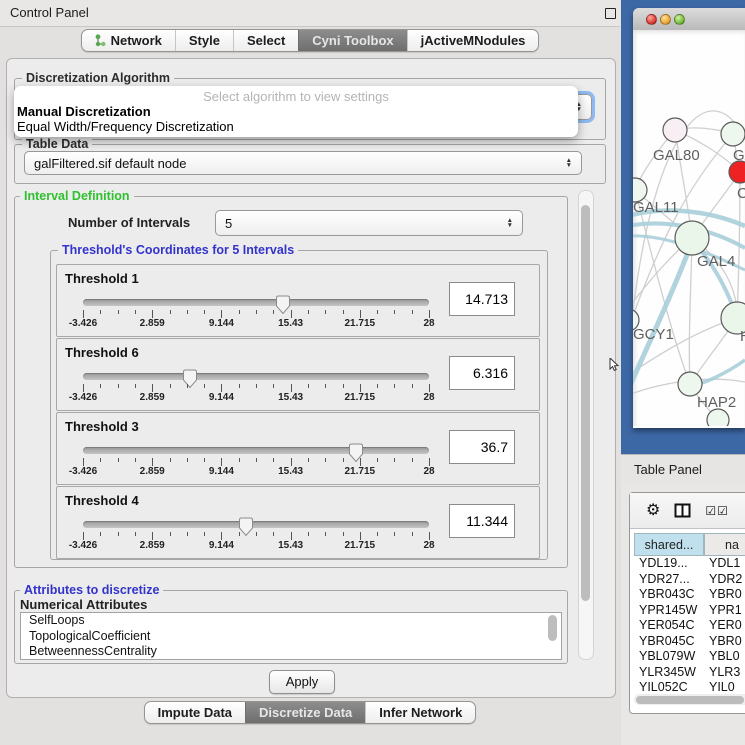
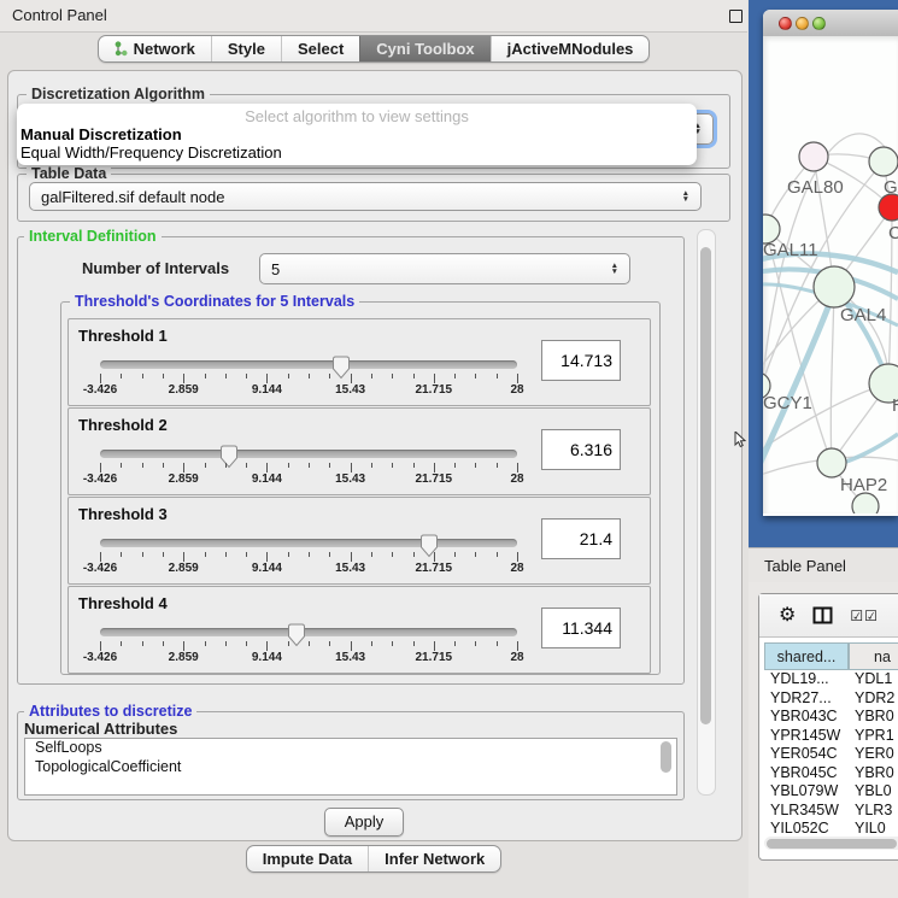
  Control Panel
  Network
  Style
  Select
  Cyni Toolbox
  jActiveMNodules
  Discretization Algorithm
  Select algorithm to view settings
  Manual Discretization
  Equal Width/Frequency Discretization
  Table Data
  galFiltered.sif default node
  Interval Definition
  Number of Intervals
  5
  Threshold's Coordinates for 5 Intervals
  Threshold 1
  -3.426
  2.859
  9.144
  15.43
  21.715
  28
  14.713
- Threshold 6
+ Threshold 2
  -3.426
  2.859
  9.144
  15.43
  21.715
  28
  6.316
  Threshold 3
  -3.426
  2.859
  9.144
  15.43
  21.715
  28
- 36.7
+ 21.4
  Threshold 4
  -3.426
  2.859
  9.144
  15.43
  21.715
  28
  11.344
  Attributes to discretize
  Numerical Attributes
  SelfLoops
  TopologicalCoefficient
- BetweennessCentrality
  Apply
  Impute Data
- Discretize Data
  Infer Network
  GAL80
  GAL11
  C
  GAL4
  GCY1
  HAP2
  Table Panel
  ⚙
  ☑☑
  shared...
  na
  YDL19...
  YDL1
  YDR27...
  YDR2
  YBR043C
  YBR0
  YPR145W
  YPR1
  YER054C
  YER0
  YBR045C
  YBR0
  YBL079W
  YBL0
  YLR345W
  YLR3
  YIL052C
  YIL0
